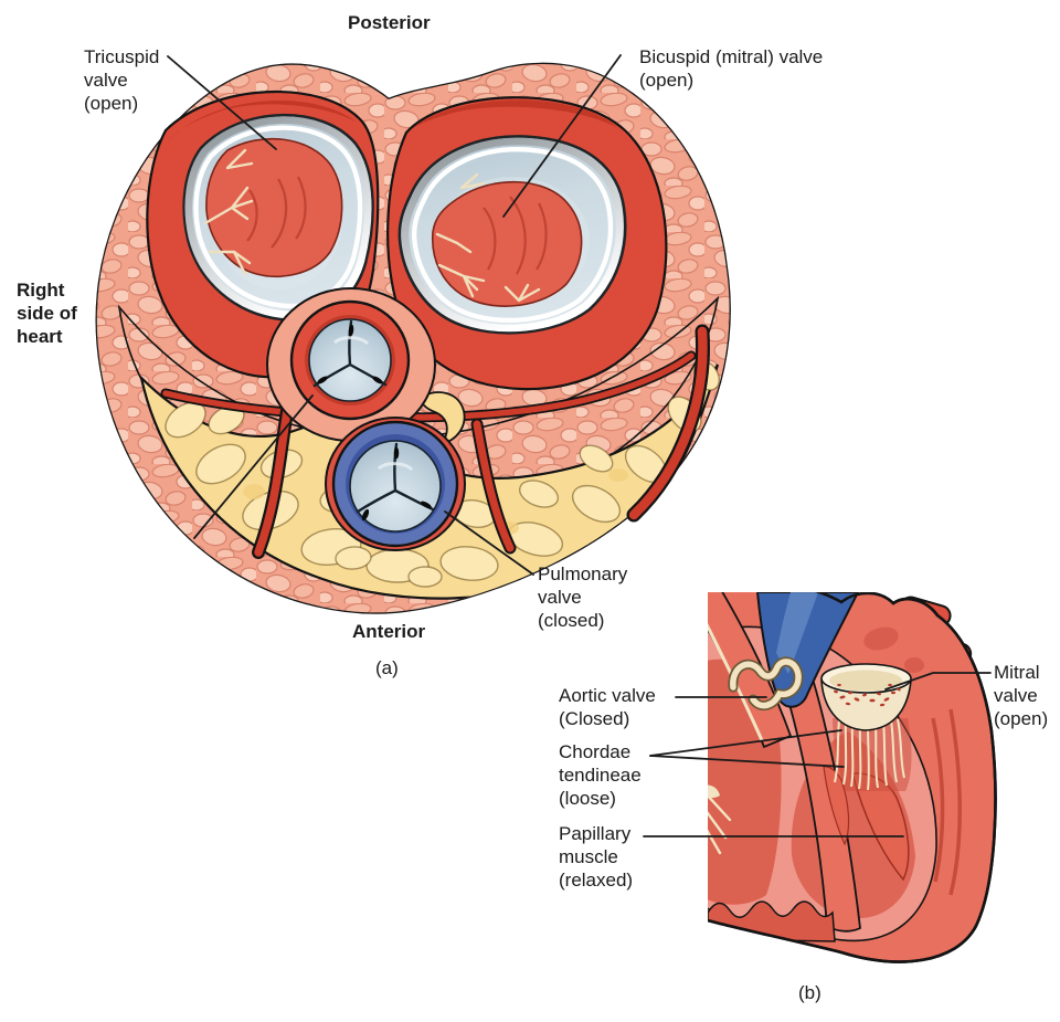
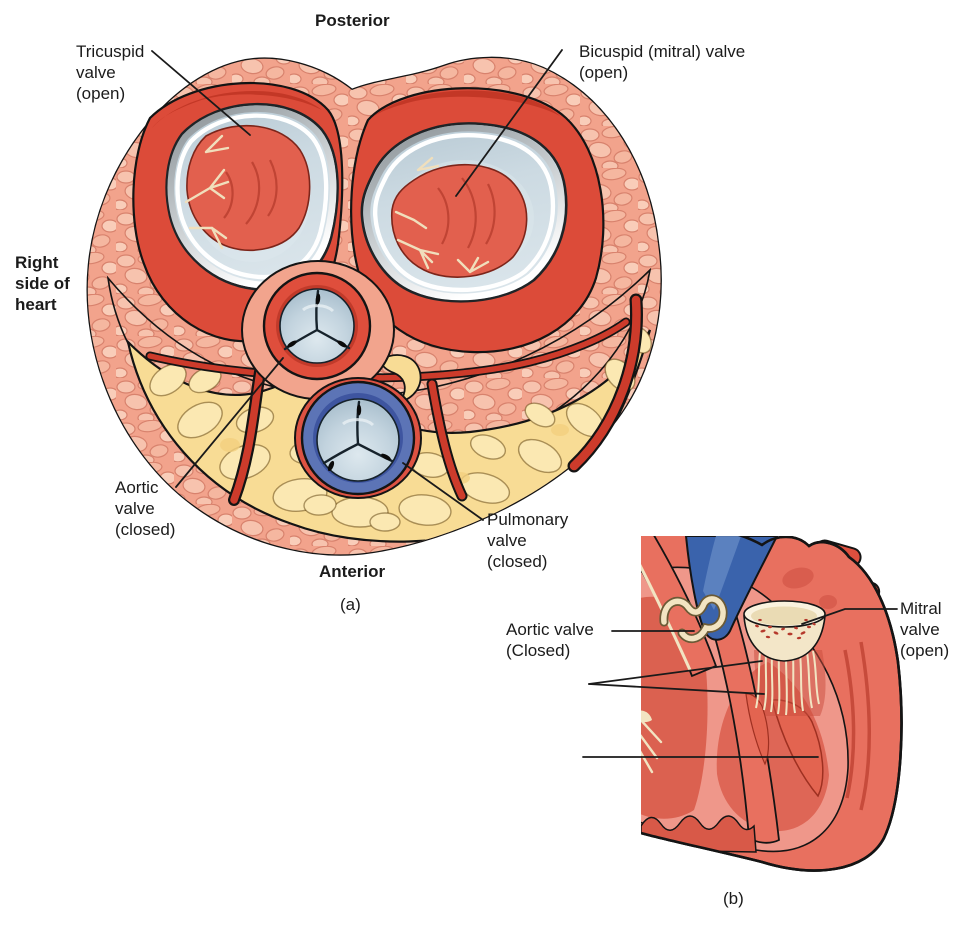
  Posterior
  Tricuspid valve (open)
  Bicuspid (mitral) valve (open)
  Right side of heart
+ Aortic valve (closed)
  Pulmonary valve (closed)
  Anterior
  (a)
  Aortic valve (Closed)
- Chordae tendineae (loose)
- Papillary muscle (relaxed)
  Mitral valve (open)
  (b)
